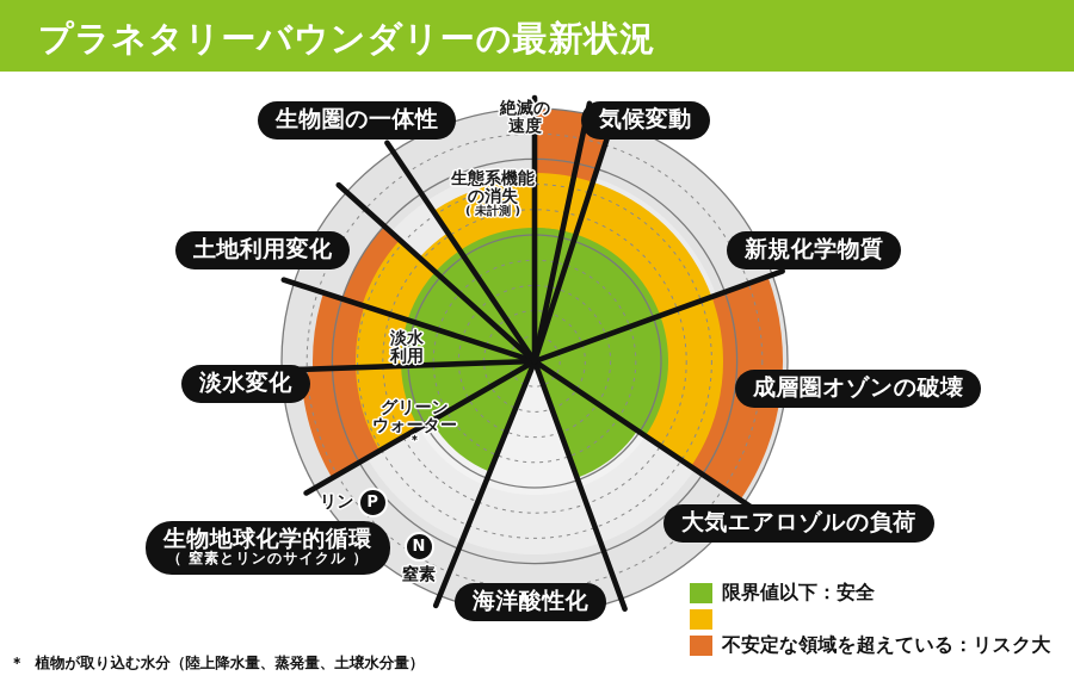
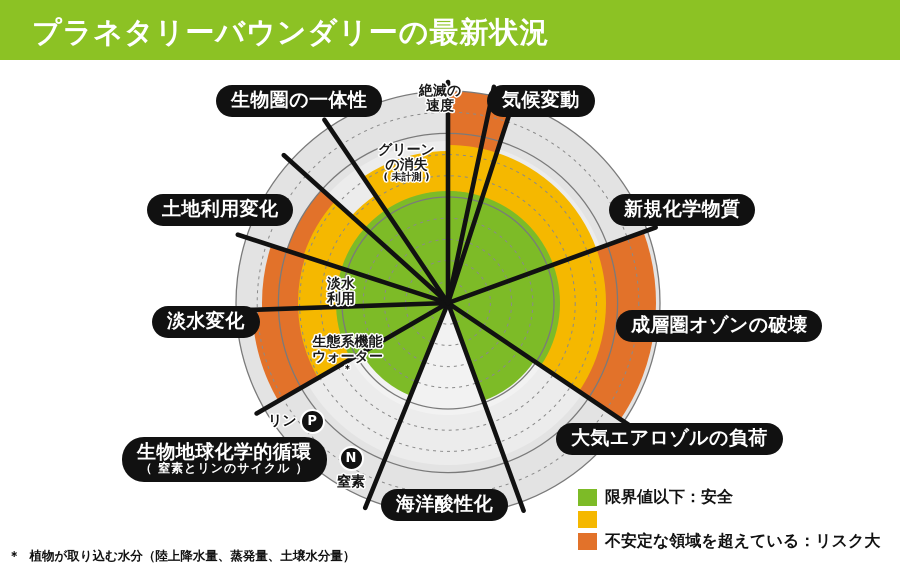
  プラネタリーバウンダリーの最新状況
  生物圏の一体性
  気候変動
  土地利用変化
  新規化学物質
  淡水変化
  成層圏オゾンの破壊
  海洋酸性化
  大気エアロゾルの負荷
  生物地球化学的循環
  （ 窒素とリンのサイクル ）
  絶滅の
  速度
- 生態系機能
+ グリーン
  の消失
  ( 未計測 )
  淡水
  利用
- グリーン
+ 生態系機能
  ウォーター
  ＊
  リン
  P
  N
  窒素
  限界値以下：安全
  不安定な領域を超えている：リスク大
  ＊ 植物が取り込む水分（陸上降水量、蒸発量、土壌水分量）
